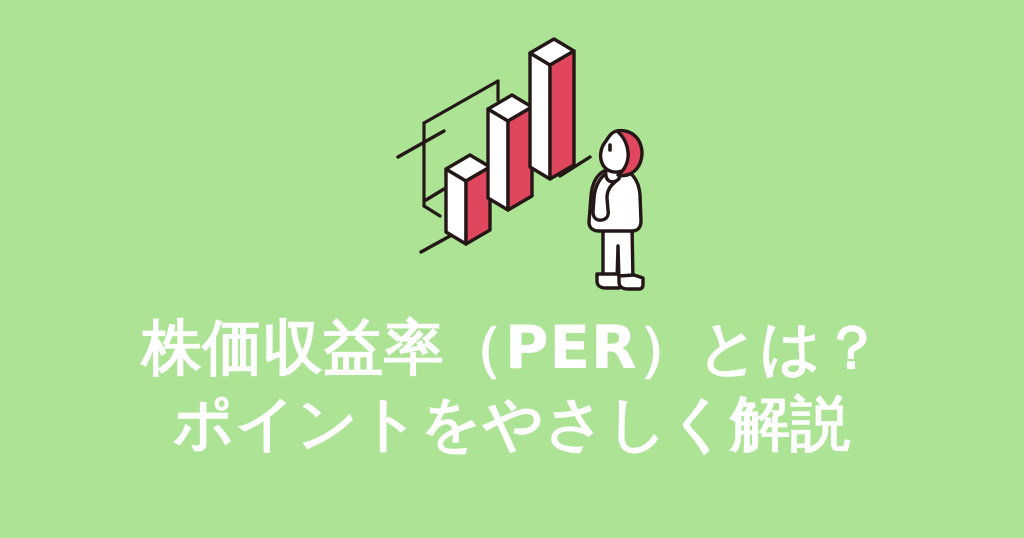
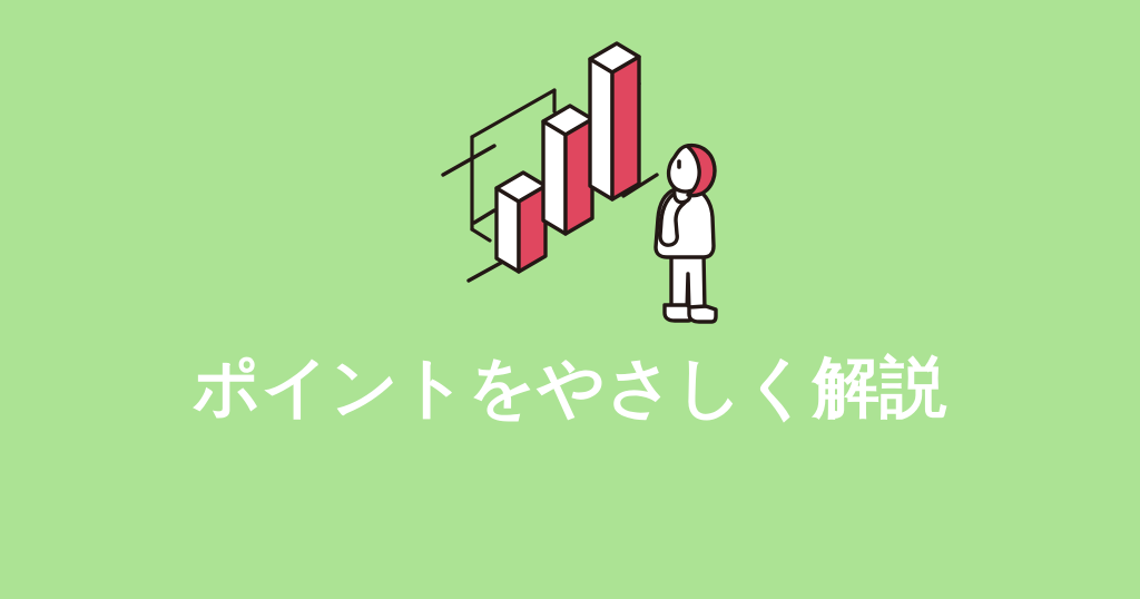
- 株価収益率（PER）とは？
  ポイントをやさしく解説
